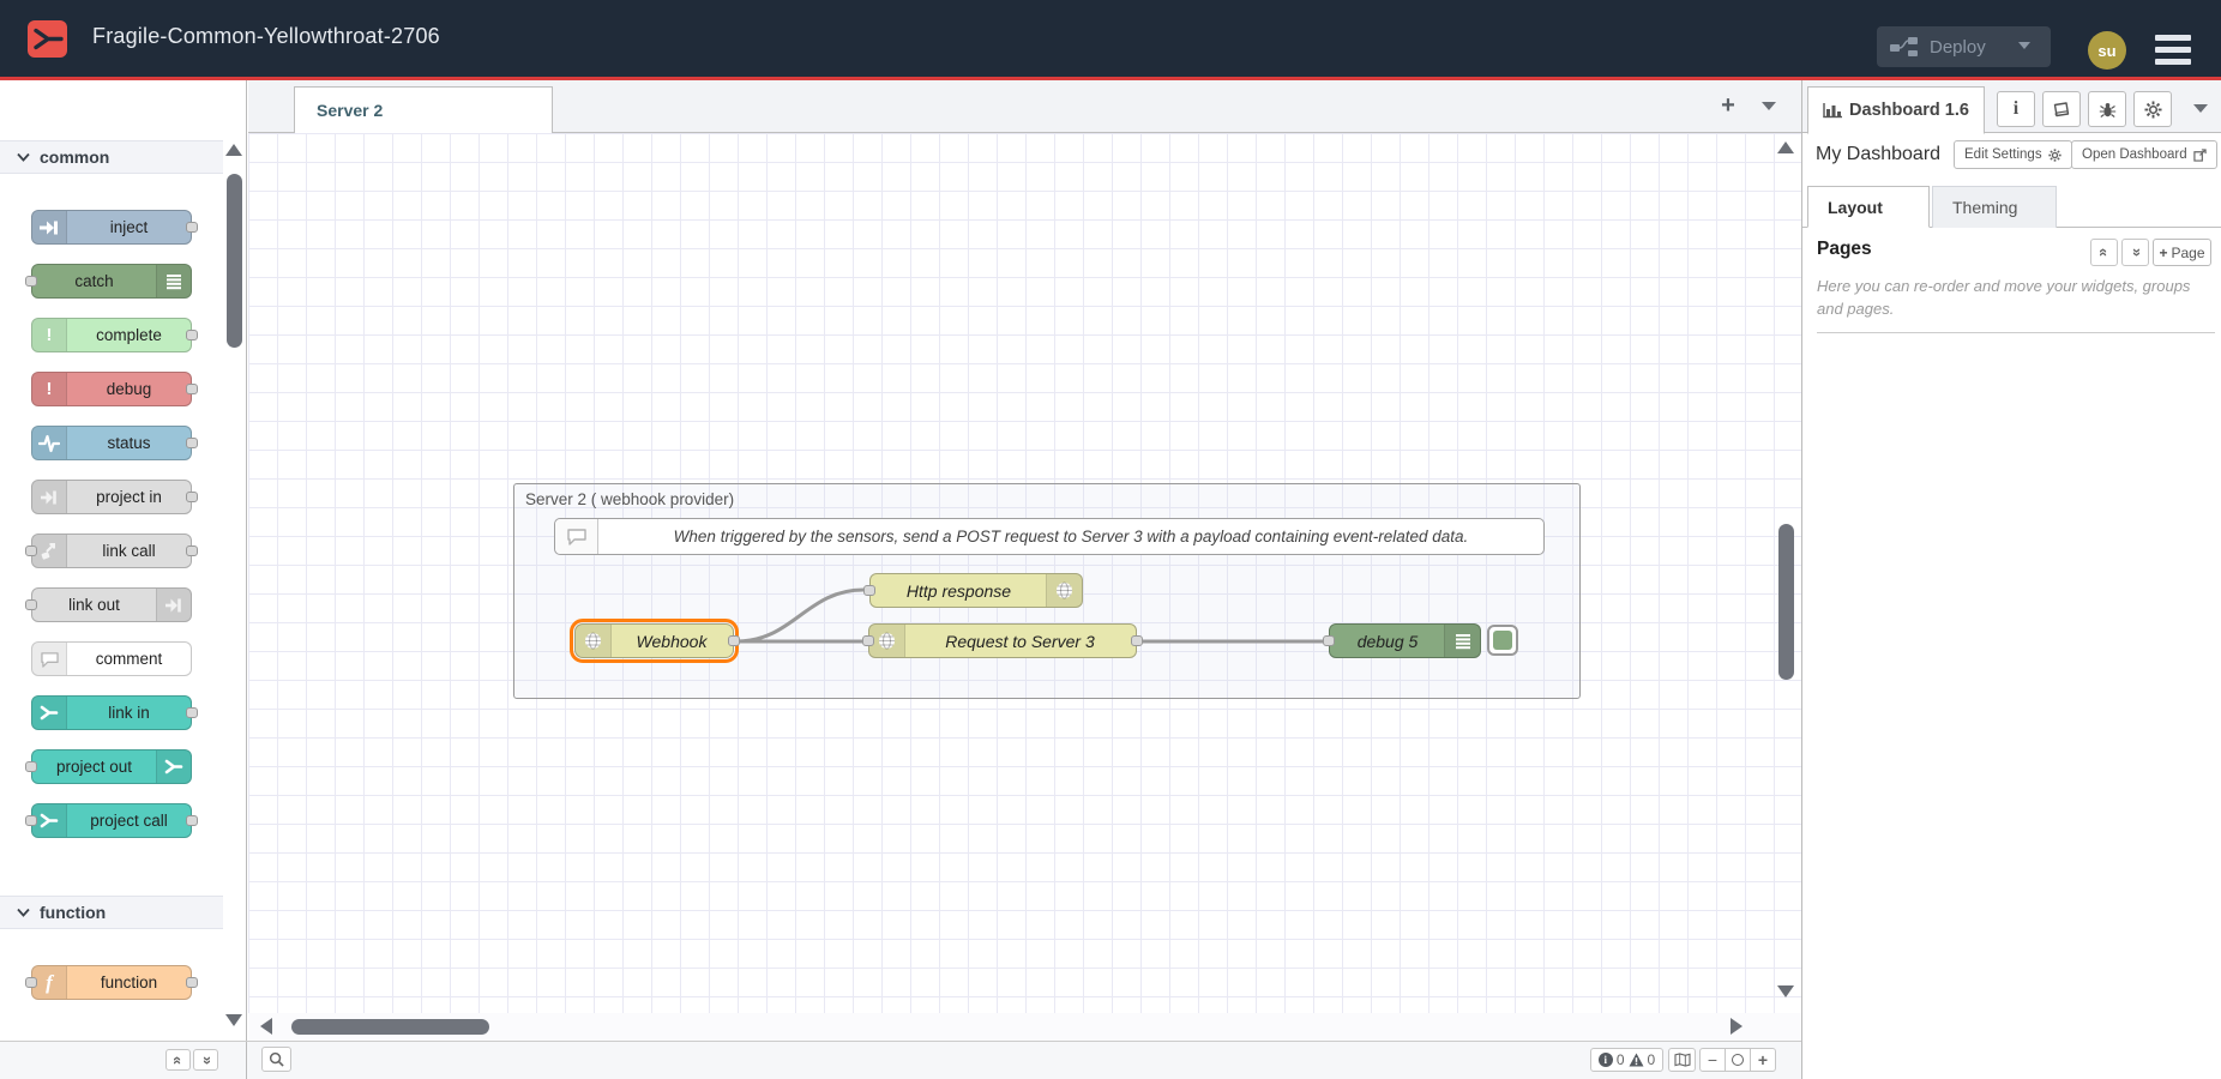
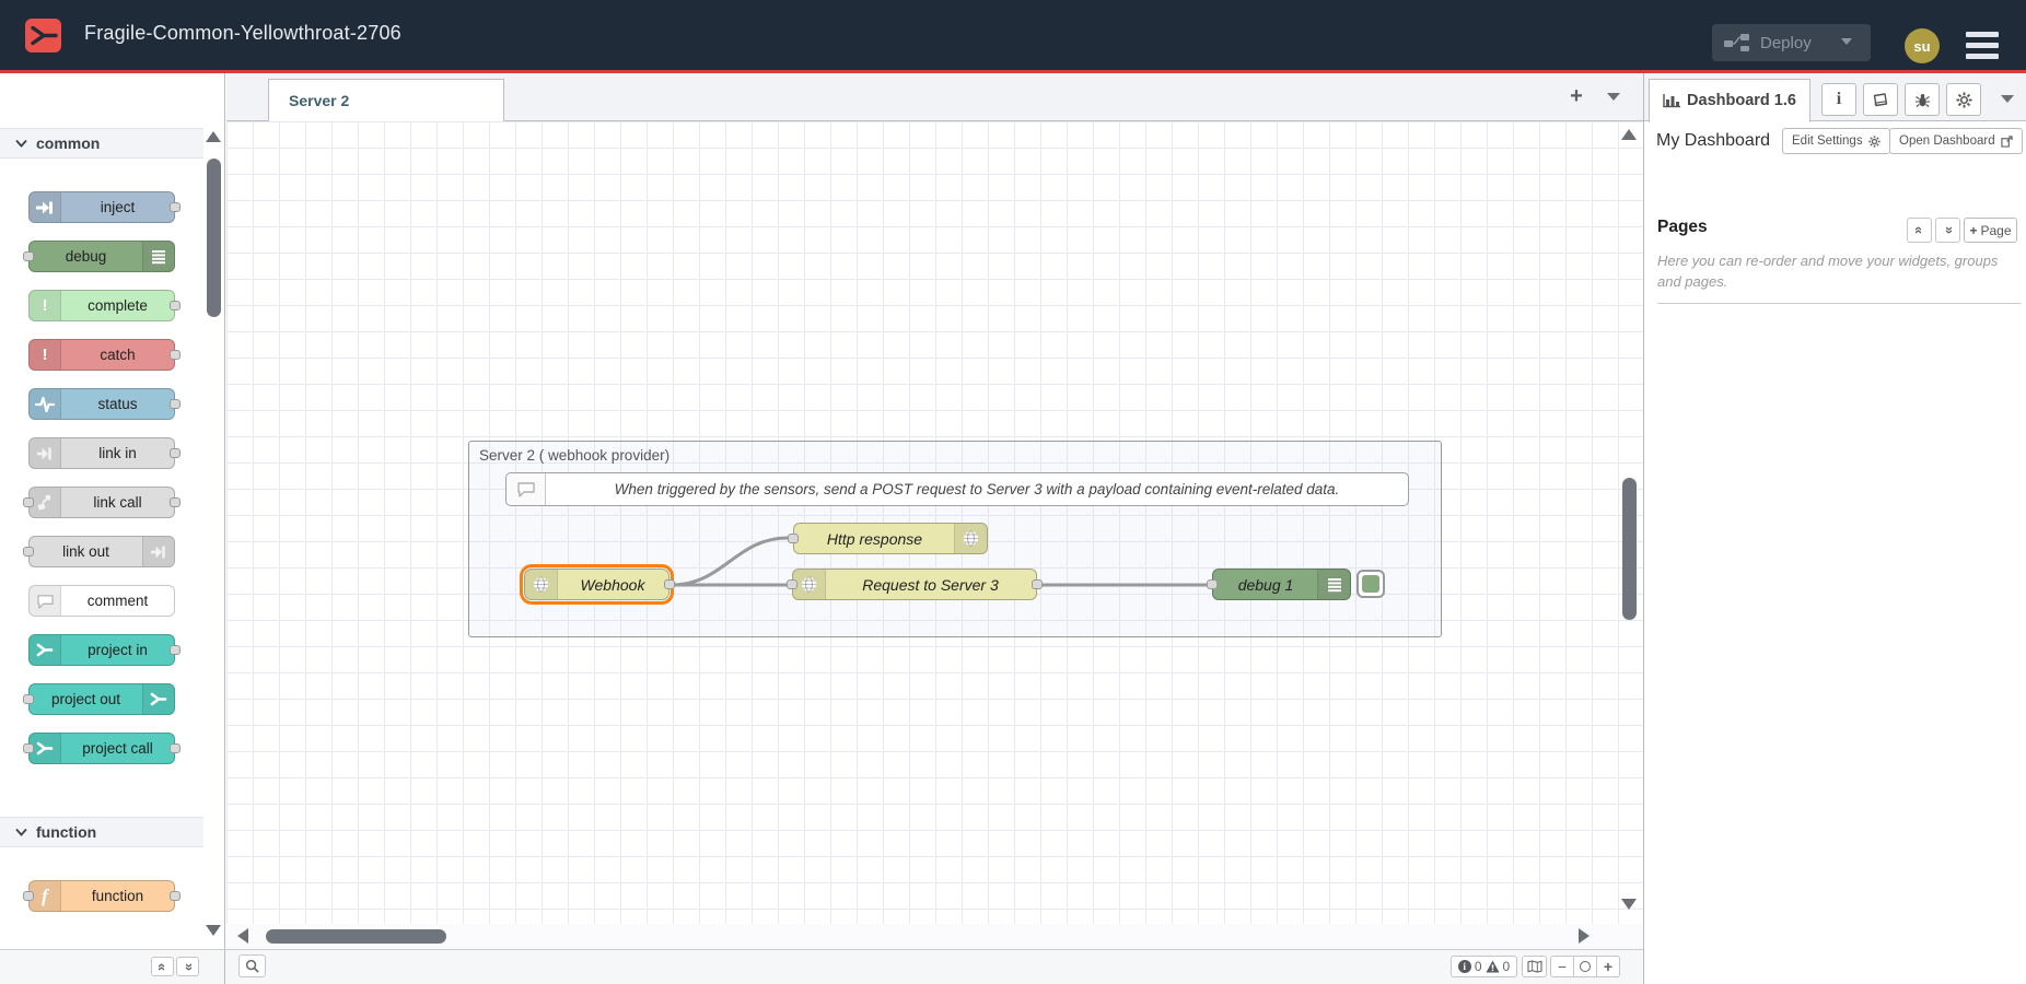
  Fragile-Common-Yellowthroat-2706
  Deploy
  su
  common
  inject
- catch
+ debug
  !
  complete
  !
- debug
+ catch
  status
- project in
+ link in
  link call
  link out
  comment
- link in
+ project in
  project out
  project call
  function
  f
  function
  Server 2
  +
  Server 2 ( webhook provider)
  When triggered by the sensors, send a POST request to Server 3 with a payload containing event-related data.
  Http response
  Webhook
  Request to Server 3
- debug 5
+ debug 1
  i
  0
  0
  −
  +
  Dashboard 1.6
  i
  My Dashboard
  Edit Settings
  Open Dashboard
- Layout
- Theming
  Pages
  +
  Page
  Here you can re-order and move your widgets, groups and pages.
